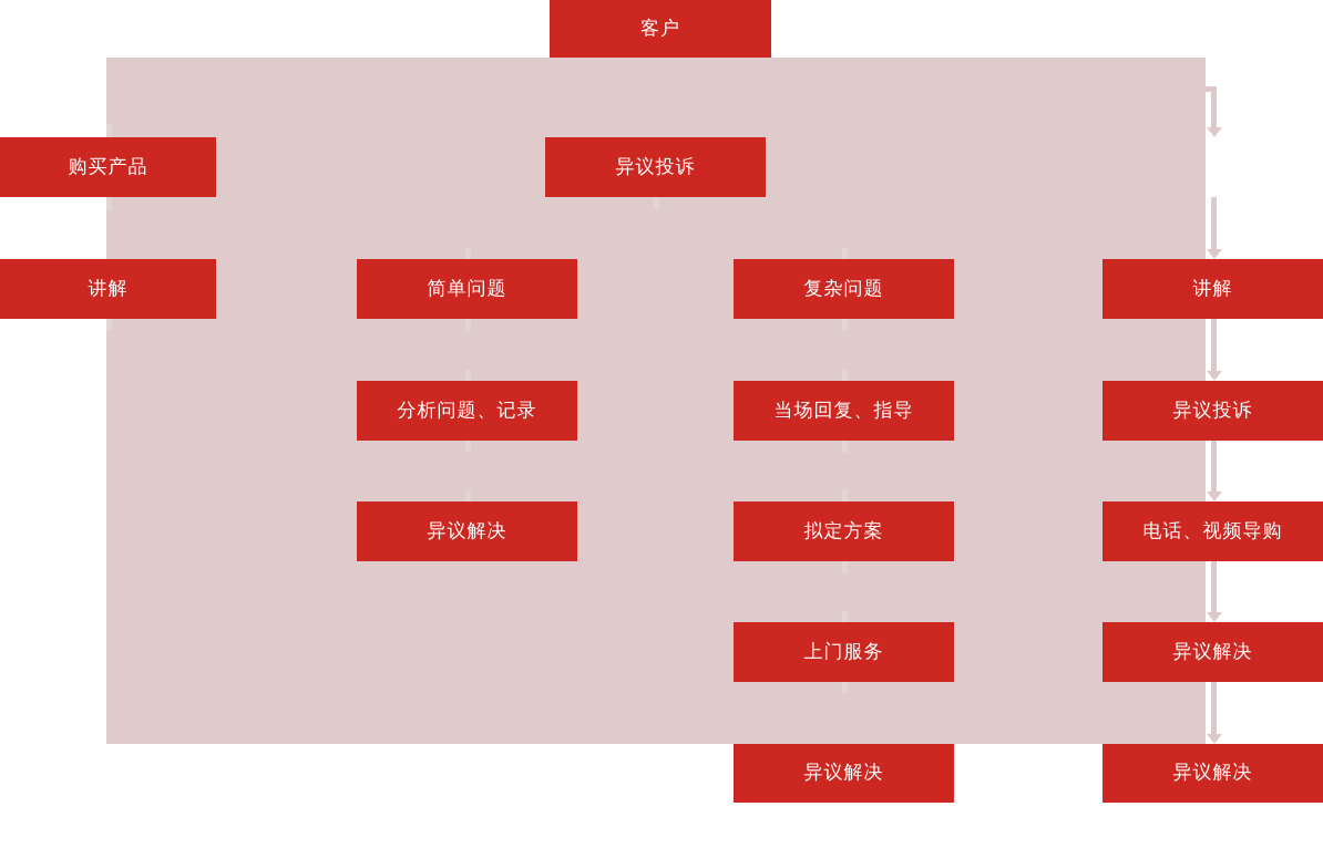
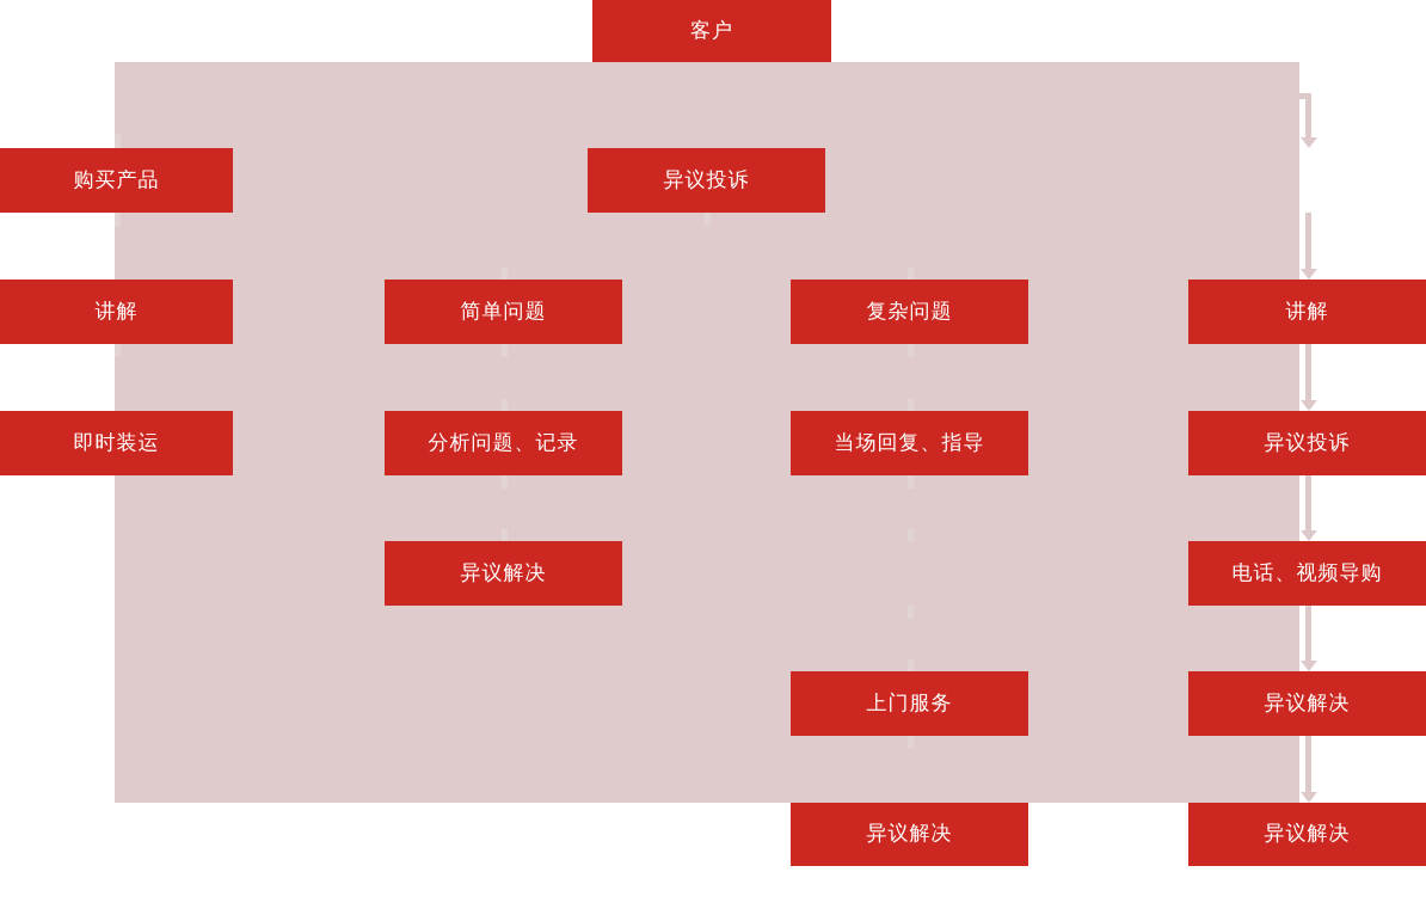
  客户
  购买产品
  讲解
+ 即时装运
  简单问题
  分析问题、记录
  异议解决
  异议投诉
  复杂问题
  当场回复、指导
- 拟定方案
  上门服务
  异议解决
  讲解
  异议投诉
  电话、视频导购
  异议解决
  异议解决
